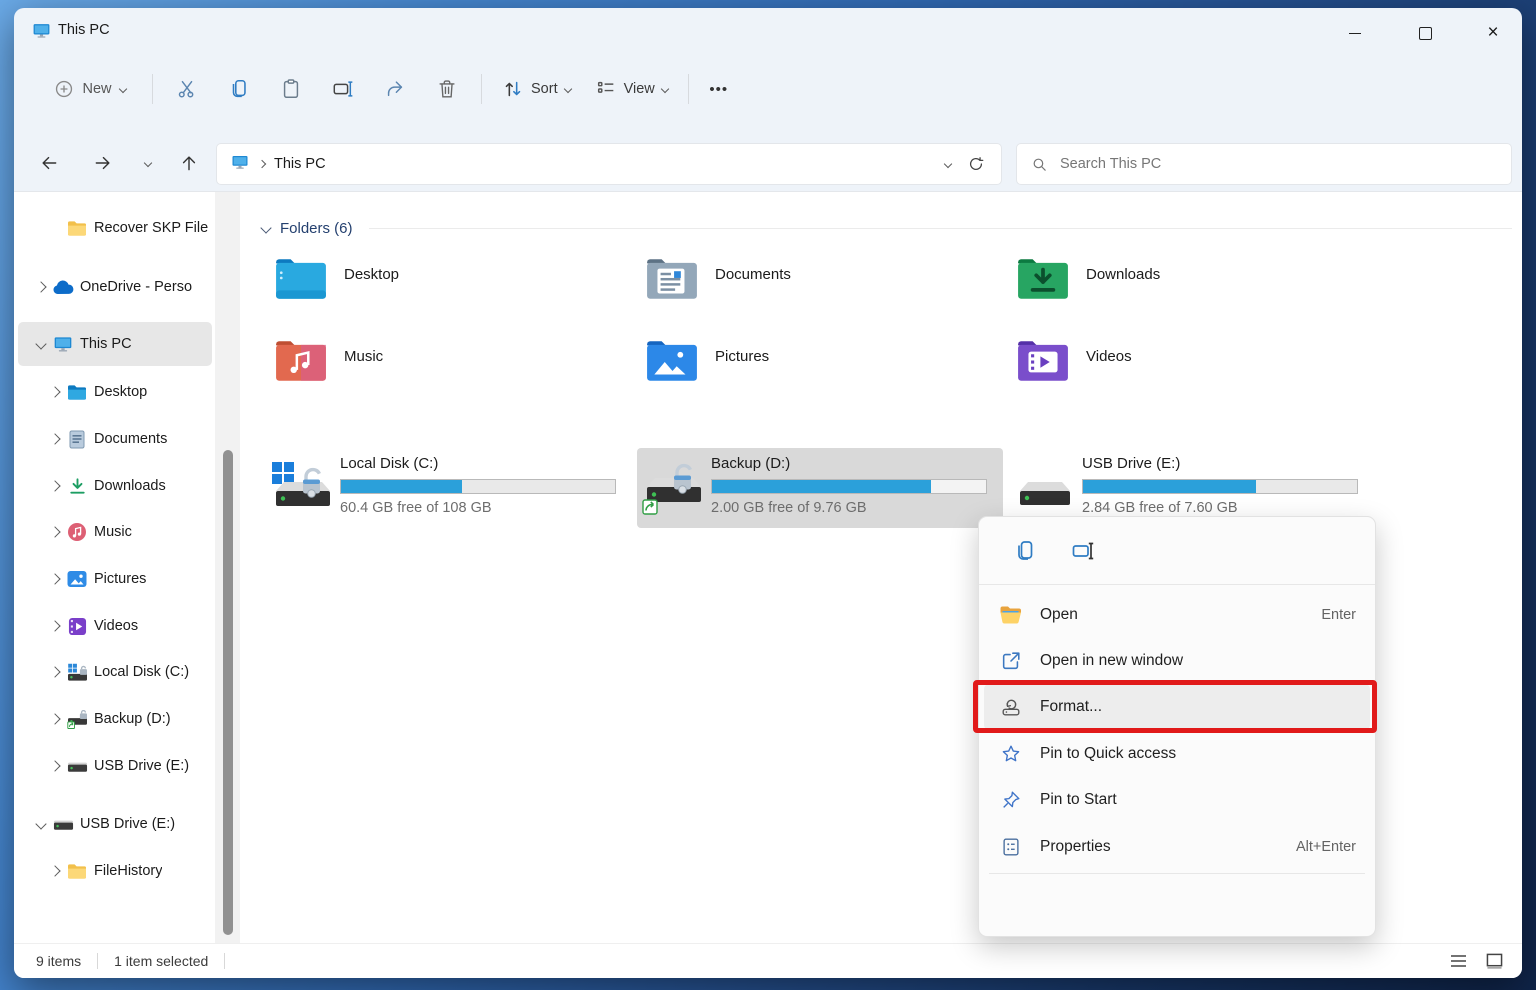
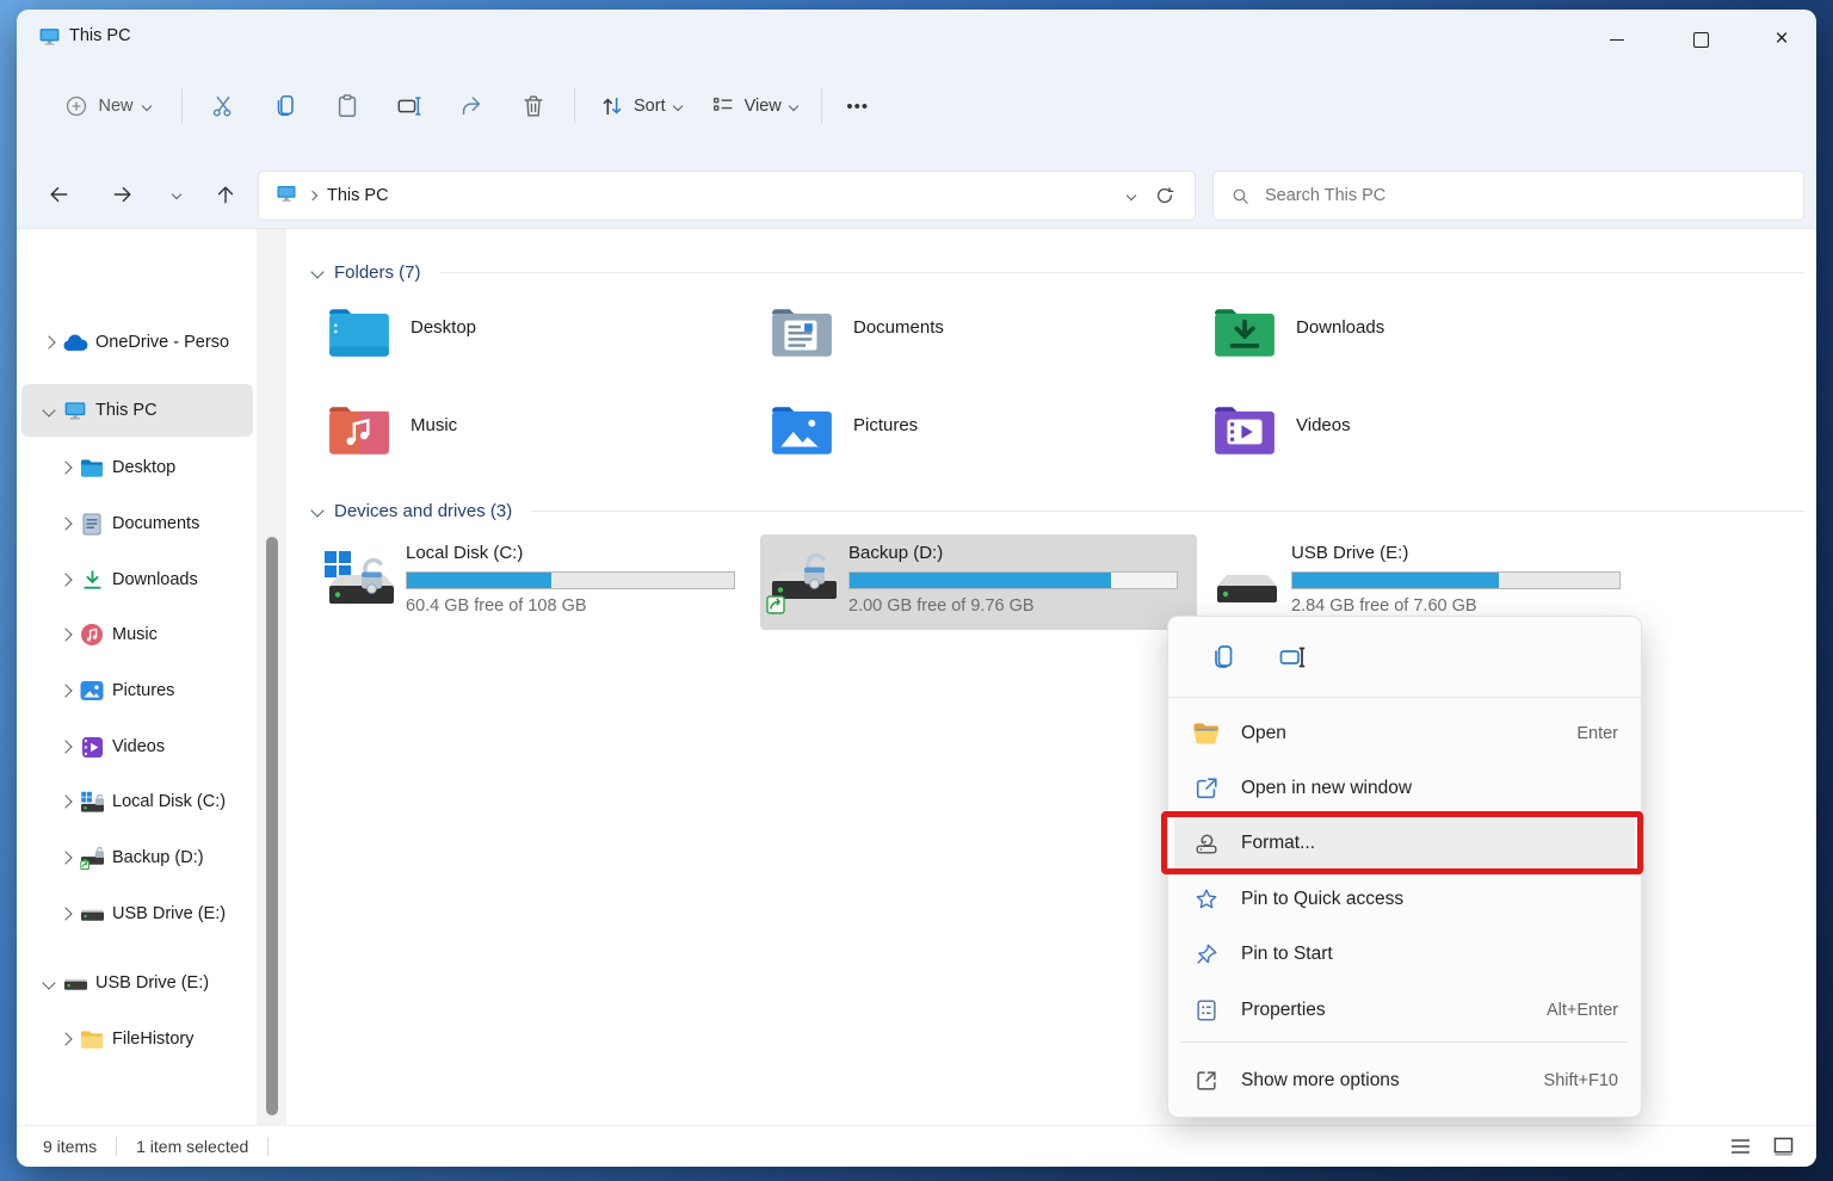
  This PC
  ×
  New
  Sort
  View
  •••
  This PC
  Search This PC
- Recover SKP File
  OneDrive - Perso
  This PC
  Desktop
  Documents
  Downloads
  Music
  Pictures
  Videos
  Local Disk (C:)
  Backup (D:)
  USB Drive (E:)
  USB Drive (E:)
  FileHistory
- Folders (6)
+ Folders (7)
  Desktop
  Documents
  Downloads
  Music
  Pictures
  Videos
+ Devices and drives (3)
  Local Disk (C:)
  60.4 GB free of 108 GB
  Backup (D:)
  2.00 GB free of 9.76 GB
  USB Drive (E:)
  2.84 GB free of 7.60 GB
  9 items
  1 item selected
  Open
  Enter
  Open in new window
  Format...
  Pin to Quick access
  Pin to Start
  Properties
  Alt+Enter
+ Show more options
+ Shift+F10
